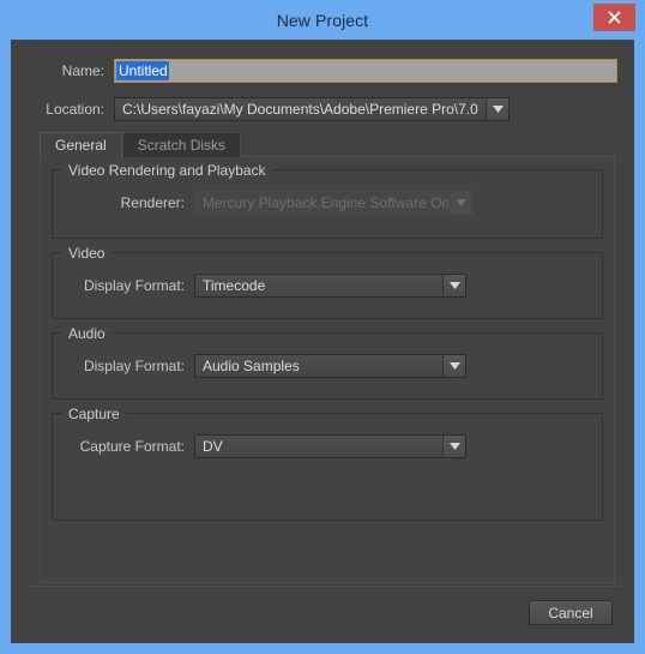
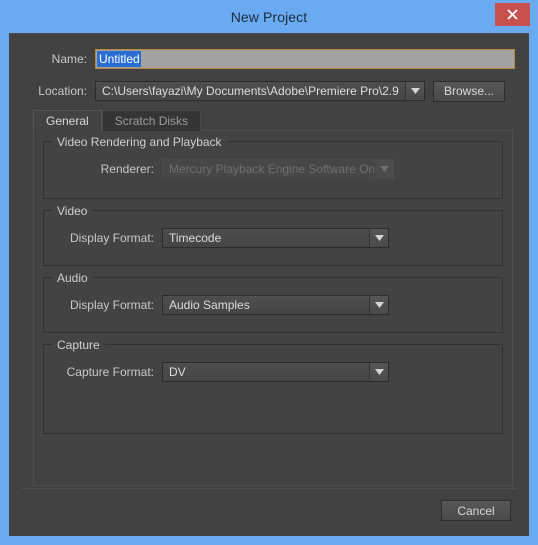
  New Project
  Name:
  Untitled
  Location:
- C:\Users\fayazi\My Documents\Adobe\Premiere Pro\7.0
+ C:\Users\fayazi\My Documents\Adobe\Premiere Pro\2.9
+ Browse...
  General
  Scratch Disks
  Video Rendering and Playback
  Renderer:
  Mercury Playback Engine Software On
  Video
  Display Format:
  Timecode
  Audio
  Display Format:
  Audio Samples
  Capture
  Capture Format:
  DV
  Cancel
